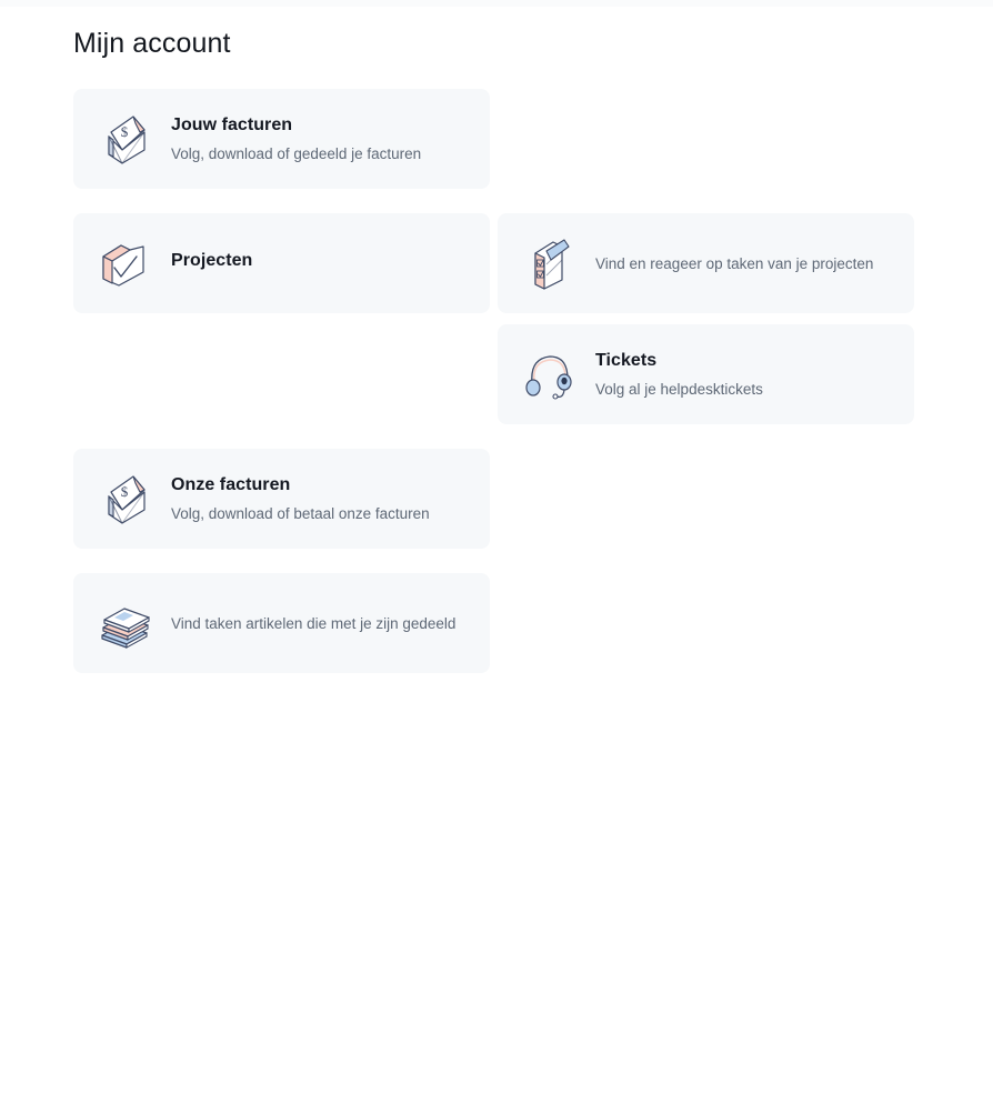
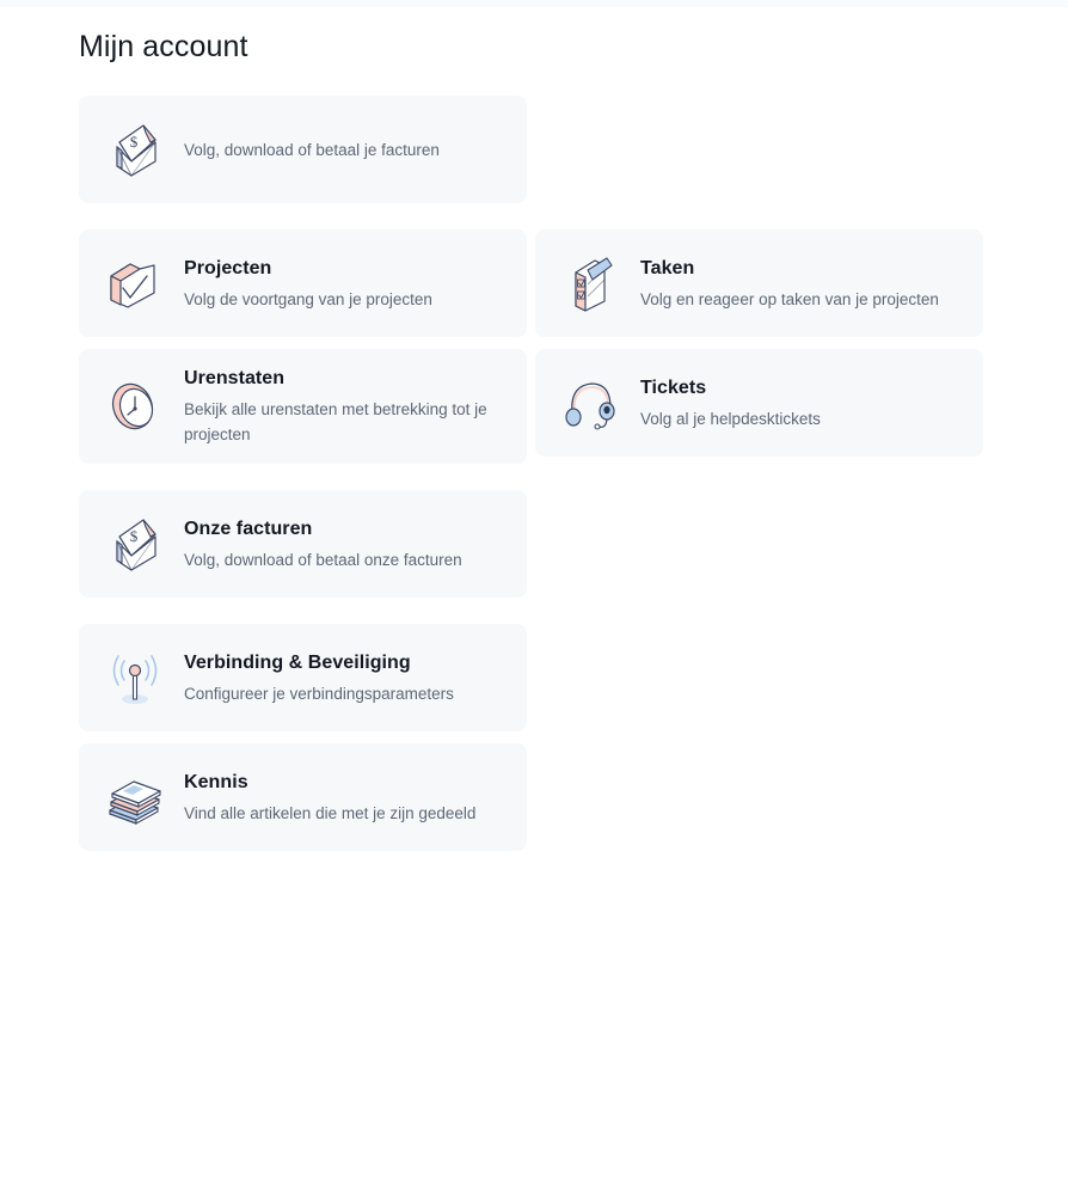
  Mijn account
  $
- Jouw facturen
- Volg, download of gedeeld je facturen
+ Volg, download of betaal je facturen
  Projecten
+ Volg de voortgang van je projecten
+ Urenstaten
+ Bekijk alle urenstaten met betrekking tot je projecten
+ Taken
- Vind en reageer op taken van je projecten
+ Volg en reageer op taken van je projecten
  Tickets
  Volg al je helpdesktickets
  $
  Onze facturen
  Volg, download of betaal onze facturen
+ Verbinding & Beveiliging
+ Configureer je verbindingsparameters
+ Kennis
- Vind taken artikelen die met je zijn gedeeld
+ Vind alle artikelen die met je zijn gedeeld
